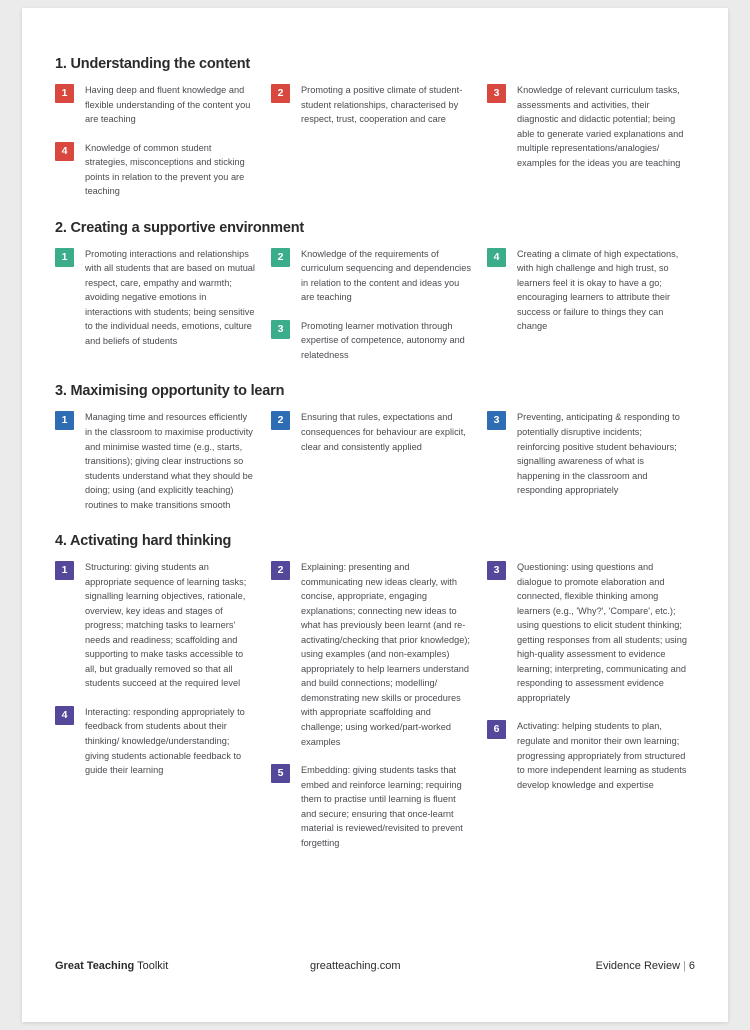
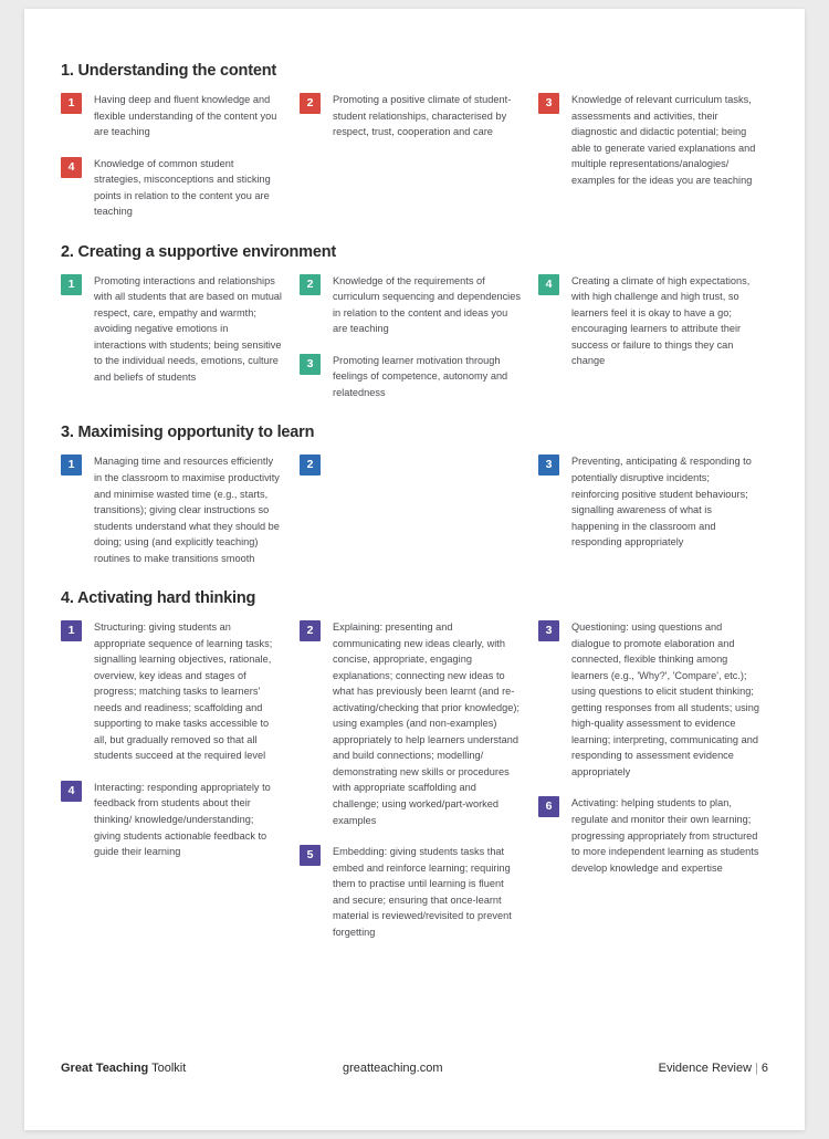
  1. Understanding the content
  1
  Having deep and fluent knowledge and flexible understanding of the content you are teaching
  4
- Knowledge of common student strategies, misconceptions and sticking points in relation to the prevent you are teaching
+ Knowledge of common student strategies, misconceptions and sticking points in relation to the content you are teaching
  2
  Promoting a positive climate of student-student relationships, characterised by respect, trust, cooperation and care
  3
  Knowledge of relevant curriculum tasks, assessments and activities, their diagnostic and didactic potential; being able to generate varied explanations and multiple representations/analogies/ examples for the ideas you are teaching
  2. Creating a supportive environment
  1
  Promoting interactions and relationships with all students that are based on mutual respect, care, empathy and warmth; avoiding negative emotions in interactions with students; being sensitive to the individual needs, emotions, culture and beliefs of students
  2
  Knowledge of the requirements of curriculum sequencing and dependencies in relation to the content and ideas you are teaching
  3
- Promoting learner motivation through expertise of competence, autonomy and relatedness
+ Promoting learner motivation through feelings of competence, autonomy and relatedness
  4
  Creating a climate of high expectations, with high challenge and high trust, so learners feel it is okay to have a go; encouraging learners to attribute their success or failure to things they can change
  3. Maximising opportunity to learn
  1
  Managing time and resources efficiently in the classroom to maximise productivity and minimise wasted time (e.g., starts, transitions); giving clear instructions so students understand what they should be doing; using (and explicitly teaching) routines to make transitions smooth
  2
- Ensuring that rules, expectations and consequences for behaviour are explicit, clear and consistently applied
  3
  Preventing, anticipating & responding to potentially disruptive incidents; reinforcing positive student behaviours; signalling awareness of what is happening in the classroom and responding appropriately
  4. Activating hard thinking
  1
  Structuring: giving students an appropriate sequence of learning tasks; signalling learning objectives, rationale, overview, key ideas and stages of progress; matching tasks to learners' needs and readiness; scaffolding and supporting to make tasks accessible to all, but gradually removed so that all students succeed at the required level
  4
  Interacting: responding appropriately to feedback from students about their thinking/ knowledge/understanding; giving students actionable feedback to guide their learning
  2
  Explaining: presenting and communicating new ideas clearly, with concise, appropriate, engaging explanations; connecting new ideas to what has previously been learnt (and re-activating/checking that prior knowledge); using examples (and non-examples) appropriately to help learners understand and build connections; modelling/ demonstrating new skills or procedures with appropriate scaffolding and challenge; using worked/part-worked examples
  5
  Embedding: giving students tasks that embed and reinforce learning; requiring them to practise until learning is fluent and secure; ensuring that once-learnt material is reviewed/revisited to prevent forgetting
  3
  Questioning: using questions and dialogue to promote elaboration and connected, flexible thinking among learners (e.g., 'Why?', 'Compare', etc.); using questions to elicit student thinking; getting responses from all students; using high-quality assessment to evidence learning; interpreting, communicating and responding to assessment evidence appropriately
  6
  Activating: helping students to plan, regulate and monitor their own learning; progressing appropriately from structured to more independent learning as students develop knowledge and expertise
  Great Teaching Toolkit
  greatteaching.com
  Evidence Review | 6
